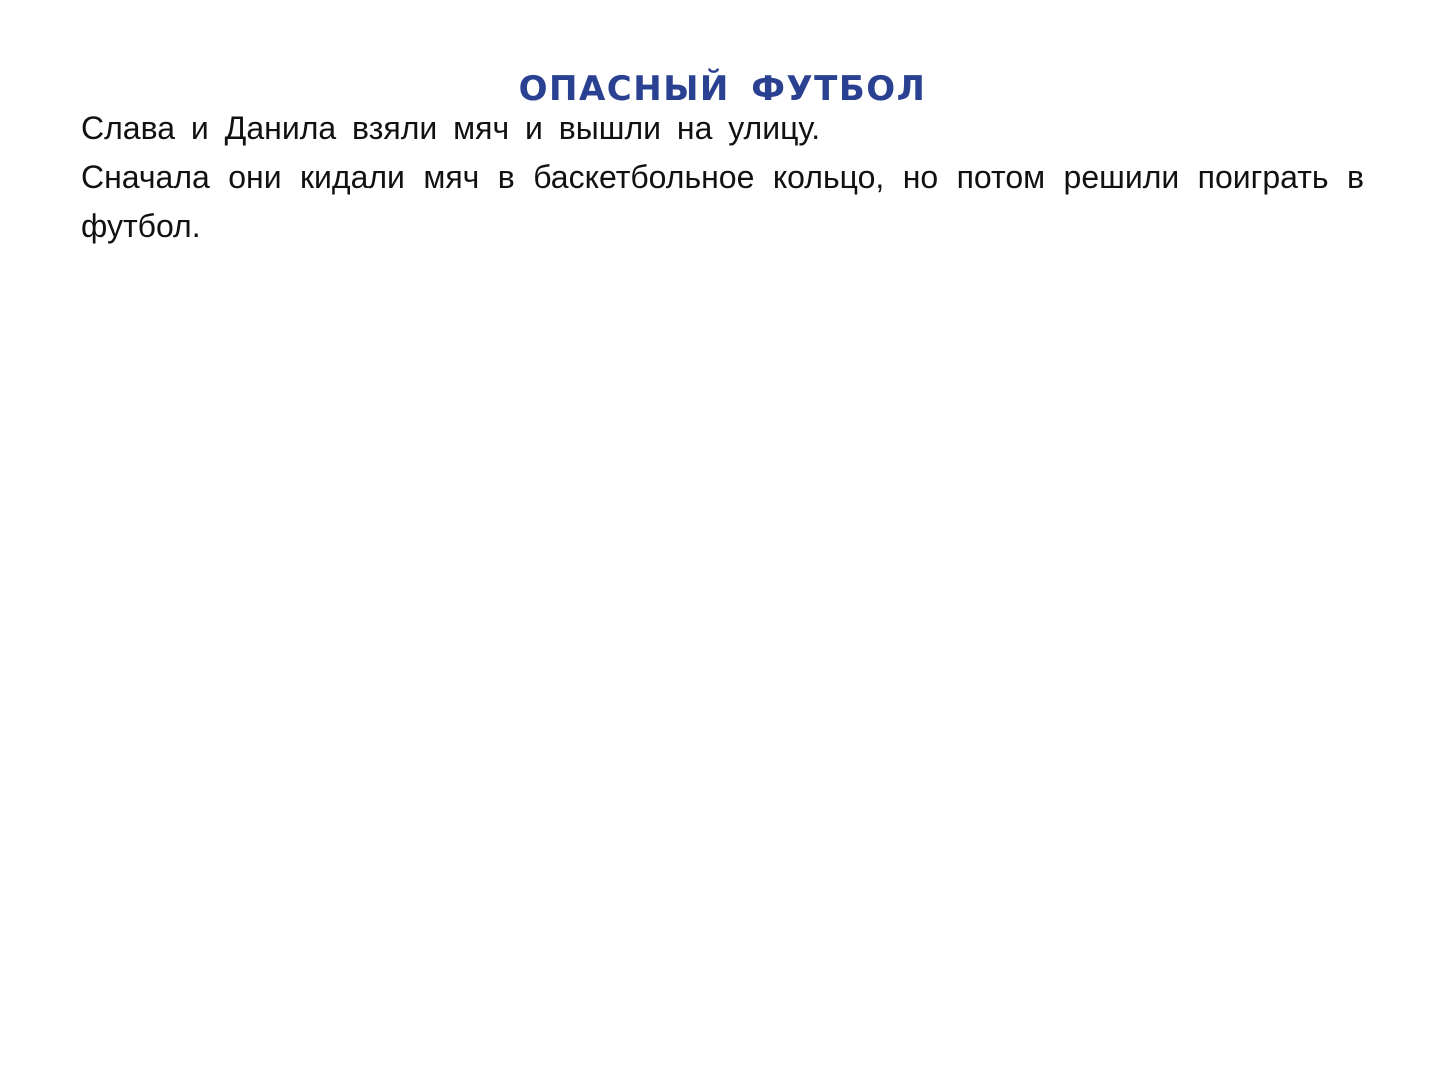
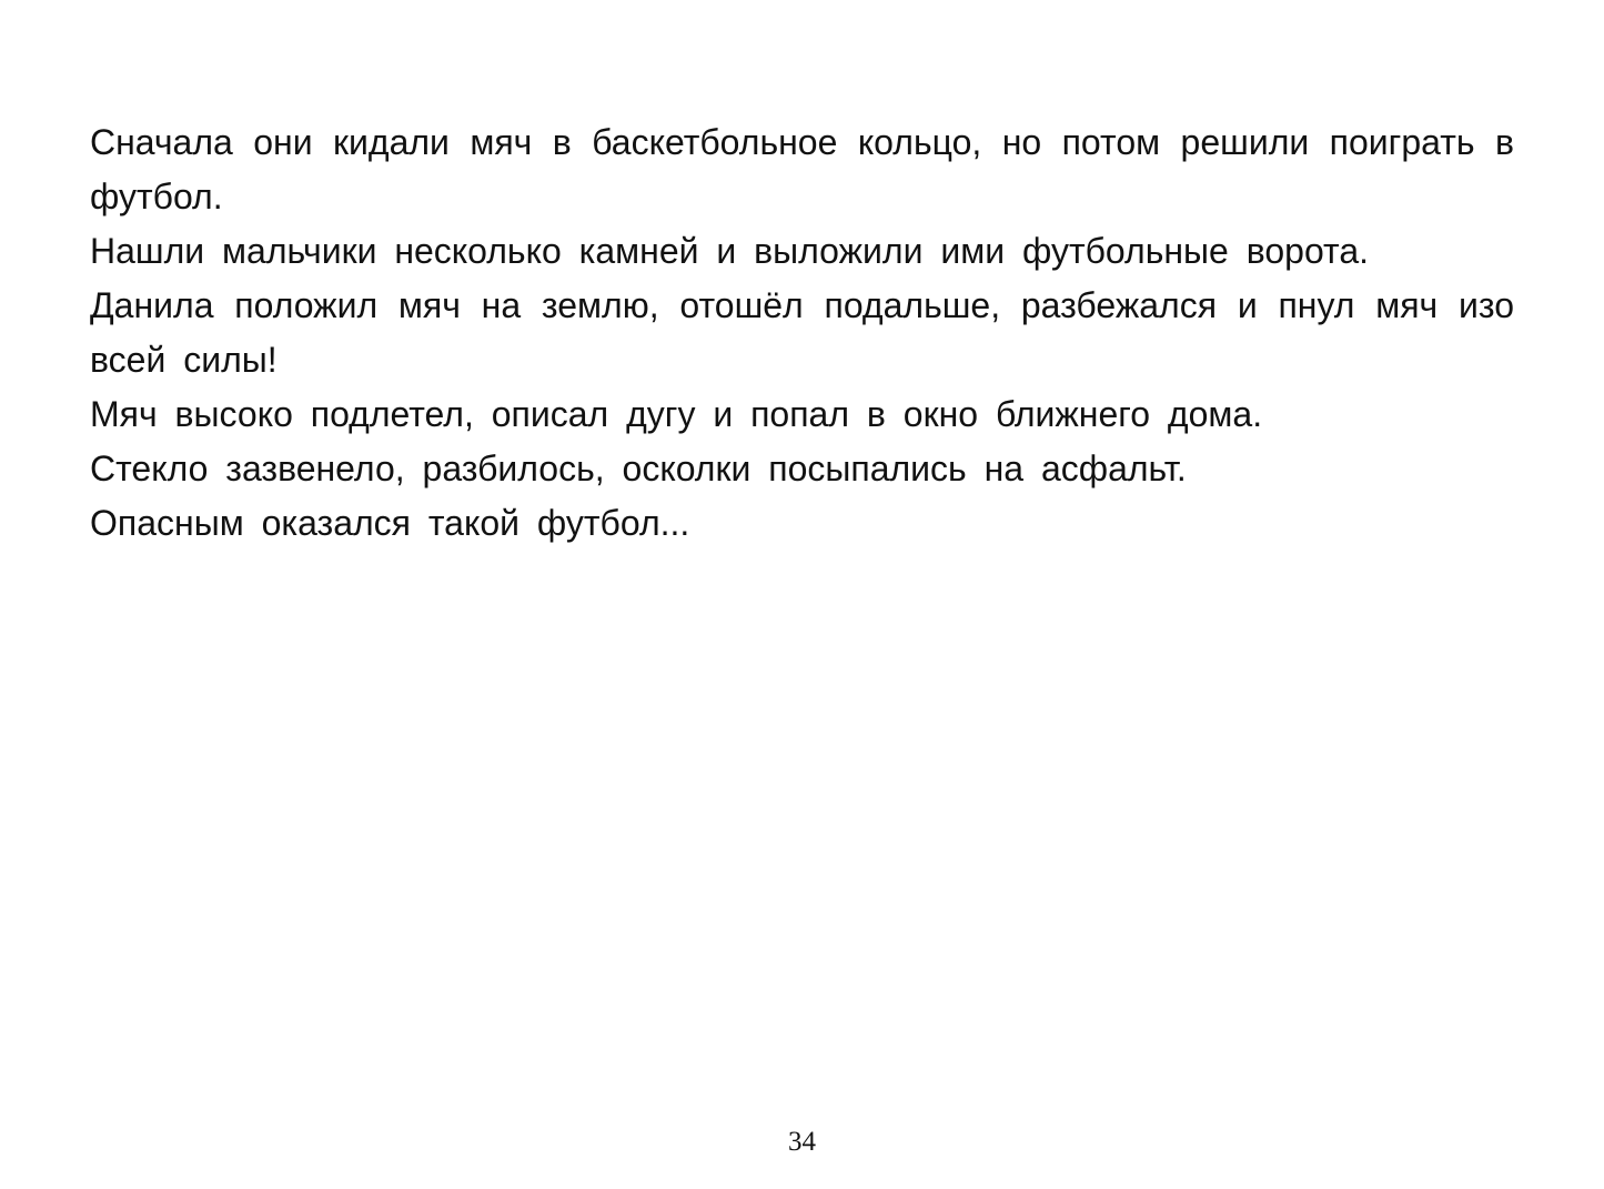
- ОПАСНЫЙ ФУТБОЛ
- Слава и Данила взяли мяч и вышли на улицу.
  Сначала они кидали мяч в баскетбольное кольцо, но потом решили поиграть в футбол.
+ Нашли мальчики несколько камней и выложили ими футбольные ворота.
+ Данила положил мяч на землю, отошёл подальше, разбежался и пнул мяч изо всей силы!
+ Мяч высоко подлетел, описал дугу и попал в окно ближнего дома.
+ Стекло зазвенело, разбилось, осколки посыпались на асфальт.
+ Опасным оказался такой футбол...
+ 34
